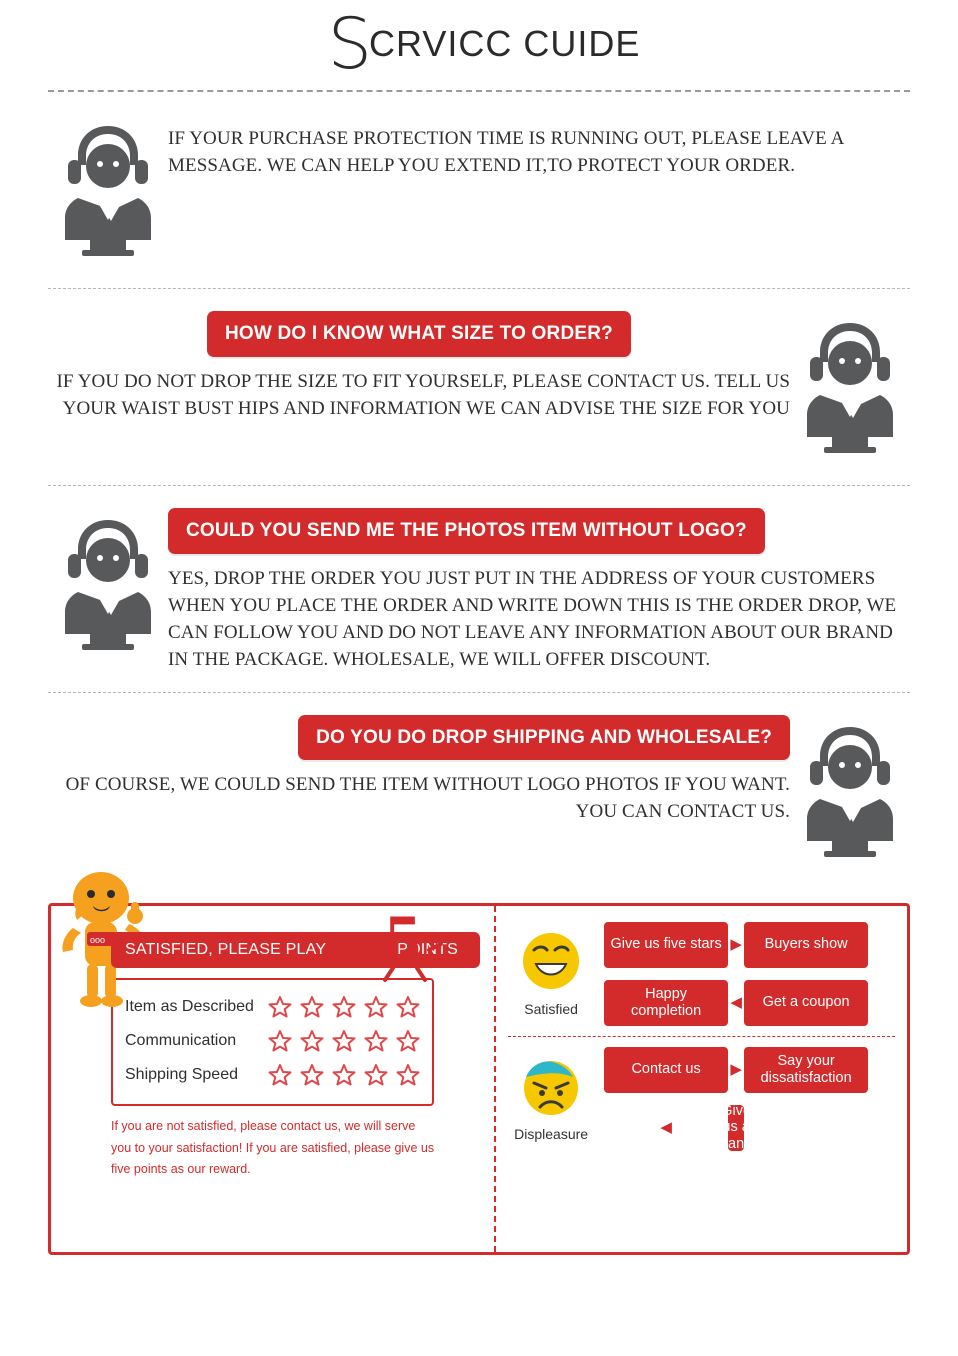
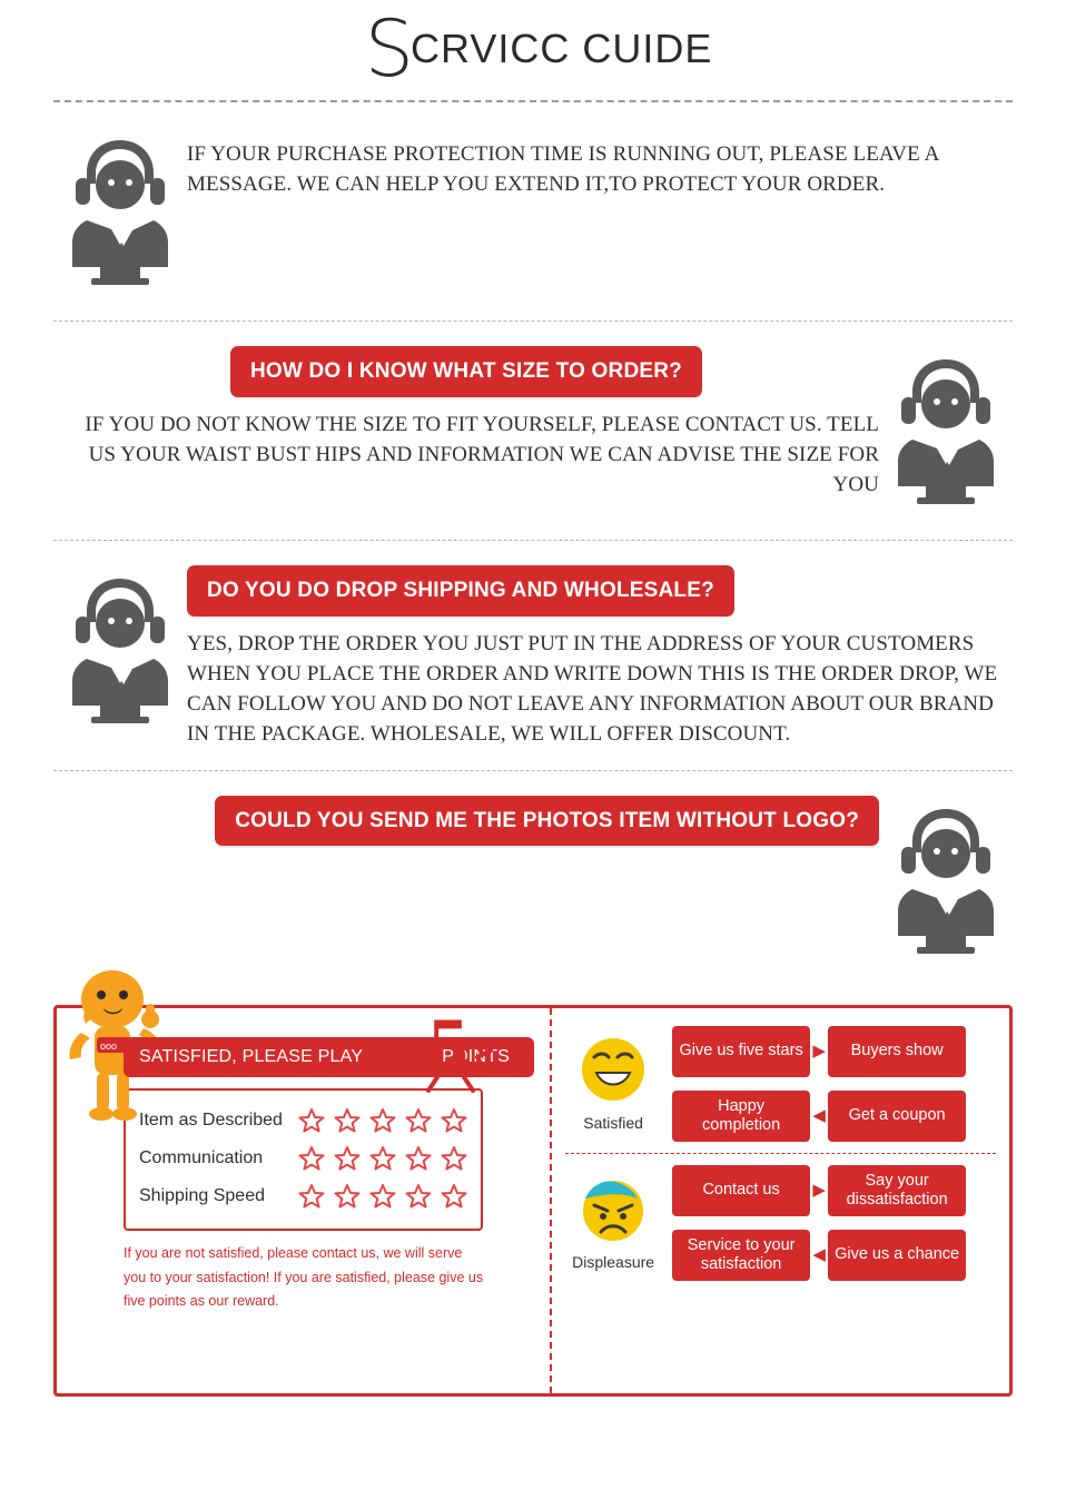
  SCRVICC CUIDE
  IF YOUR PURCHASE PROTECTION TIME IS RUNNING OUT, PLEASE LEAVE A MESSAGE. WE CAN HELP YOU EXTEND IT,TO PROTECT YOUR ORDER.
  HOW DO I KNOW WHAT SIZE TO ORDER?
- IF YOU DO NOT DROP THE SIZE TO FIT YOURSELF, PLEASE CONTACT US. TELL US YOUR WAIST BUST HIPS AND INFORMATION WE CAN ADVISE THE SIZE FOR YOU
+ IF YOU DO NOT KNOW THE SIZE TO FIT YOURSELF, PLEASE CONTACT US. TELL US YOUR WAIST BUST HIPS AND INFORMATION WE CAN ADVISE THE SIZE FOR YOU
- COULD YOU SEND ME THE PHOTOS ITEM WITHOUT LOGO?
+ DO YOU DO DROP SHIPPING AND WHOLESALE?
  YES, DROP THE ORDER YOU JUST PUT IN THE ADDRESS OF YOUR CUSTOMERS WHEN YOU PLACE THE ORDER AND WRITE DOWN THIS IS THE ORDER DROP, WE CAN FOLLOW YOU AND DO NOT LEAVE ANY INFORMATION ABOUT OUR BRAND IN THE PACKAGE. WHOLESALE, WE WILL OFFER DISCOUNT.
- DO YOU DO DROP SHIPPING AND WHOLESALE?
+ COULD YOU SEND ME THE PHOTOS ITEM WITHOUT LOGO?
- OF COURSE, WE COULD SEND THE ITEM WITHOUT LOGO PHOTOS IF YOU WANT. YOU CAN CONTACT US.
  ooo
  SATISFIED, PLEASE PLAY POITS
  5
  Item as Described
  Communication
  Shipping Speed
  If you are not satisfied, please contact us, we will serve you to your satisfaction! If you are satisfied, please give us five points as our reward.
  Satisfied
  Give us five stars
  ▶
  Buyers show
  Happy completion
  ◀
  Get a coupon
  Displeasure
  Contact us
  ▶
  Say your dissatisfaction
+ Service to your satisfaction
  ◀
  Give us a chance
